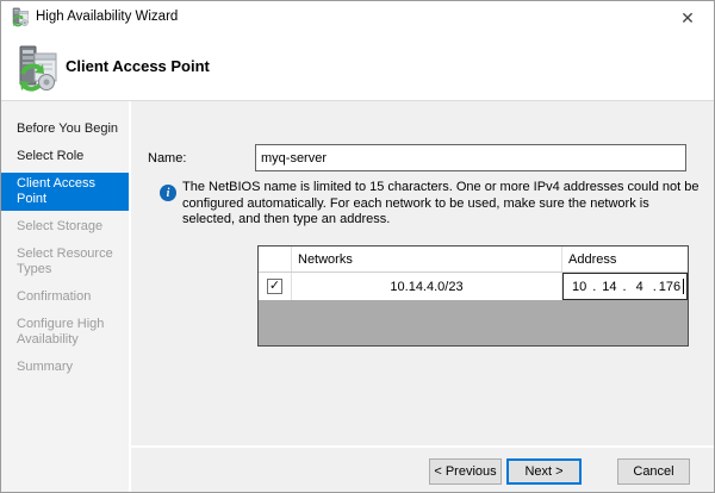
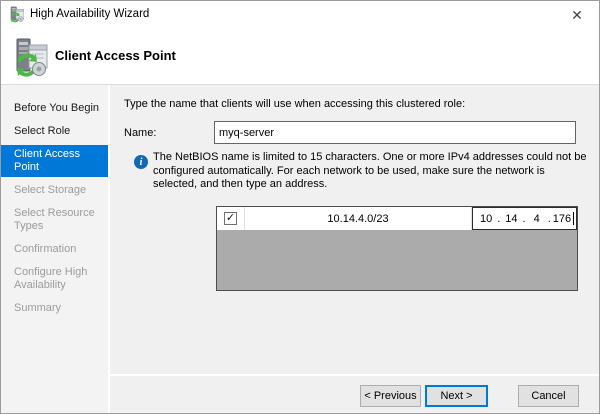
  High Availability Wizard
  ✕
  Client Access Point
  Before You Begin
  Select Role
  Client Access Point
  Select Storage
  Select Resource Types
  Confirmation
  Configure High Availability
  Summary
+ Type the name that clients will use when accessing this clustered role:
  Name:
  myq-server
  i
  The NetBIOS name is limited to 15 characters. One or more IPv4 addresses could not be configured automatically. For each network to be used, make sure the network is selected, and then type an address.
- Networks
- Address
  ✓
  10.14.4.0/23
  10
  .
  14
  .
  4
  .
  176
  < Previous
  Next >
  Cancel
